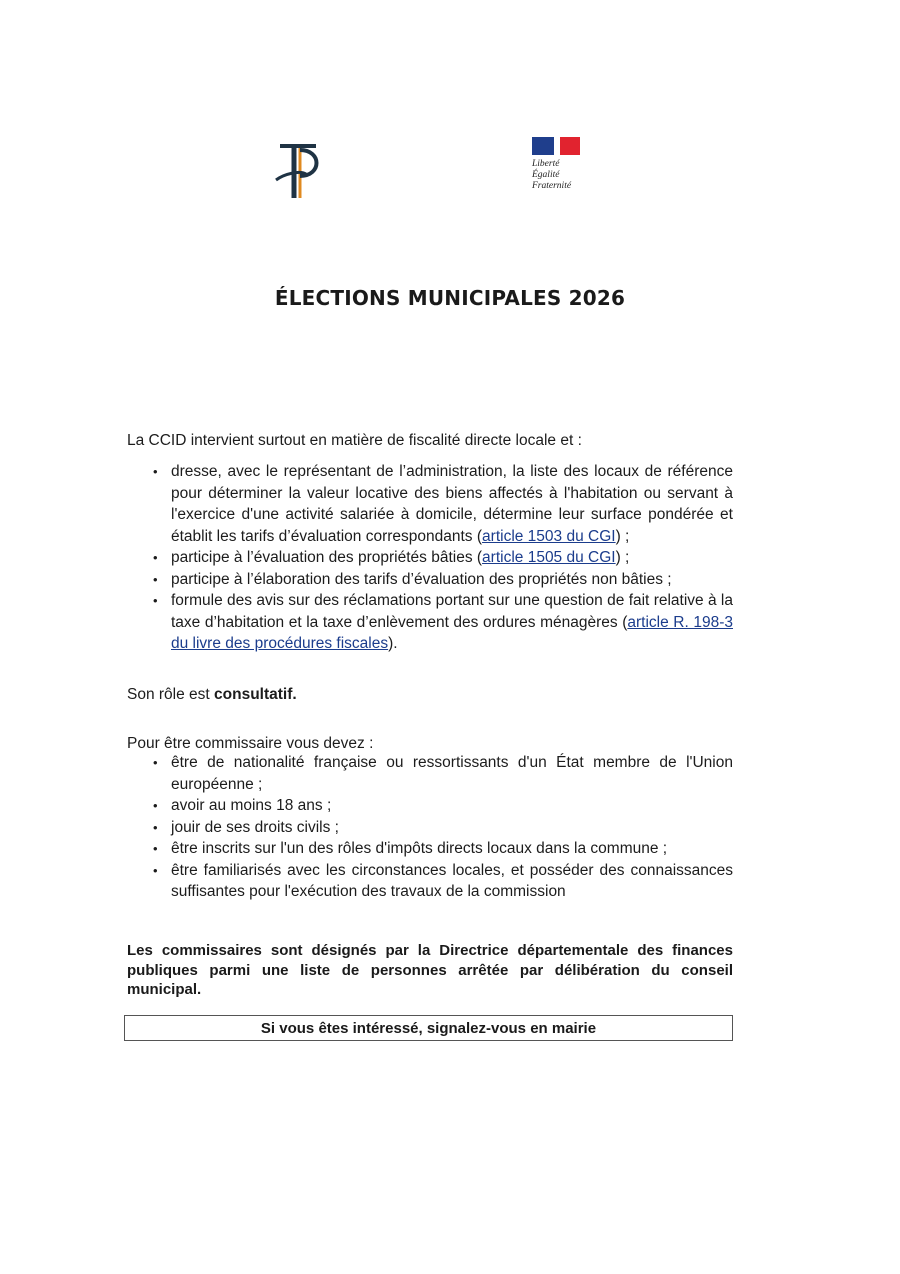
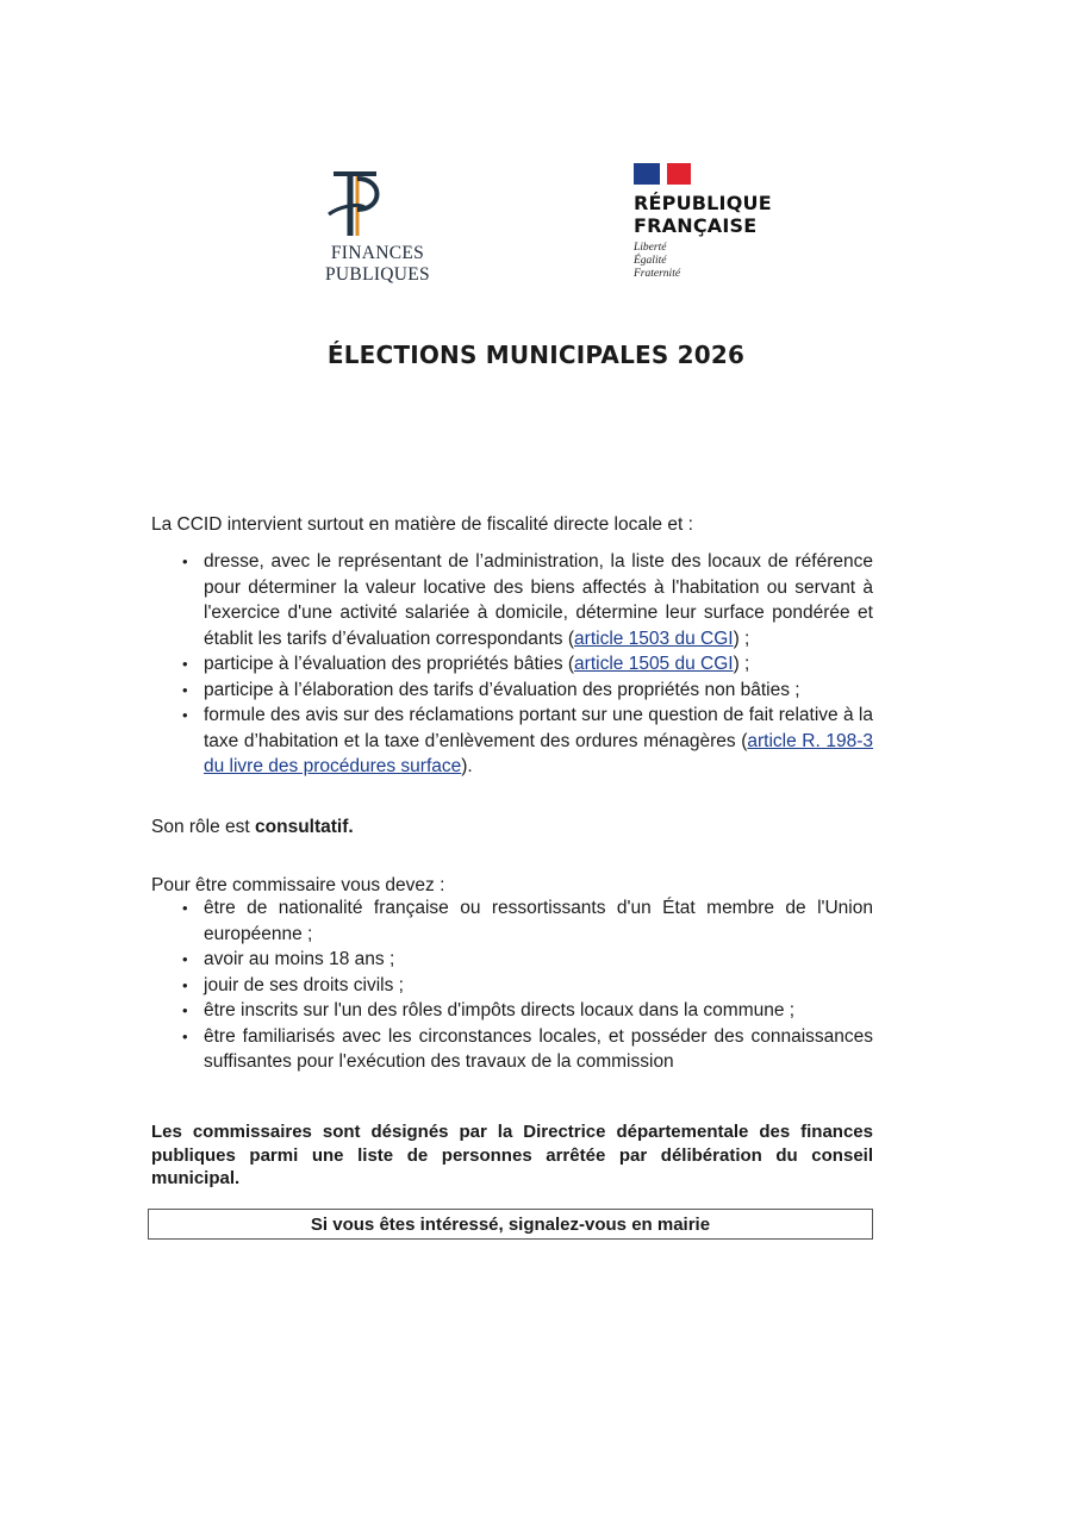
+ FINANCES PUBLIQUES
+ RÉPUBLIQUE
+ FRANÇAISE
  Liberté
  Égalité
  Fraternité
  ÉLECTIONS MUNICIPALES 2026
  La CCID intervient surtout en matière de fiscalité directe locale et :
  •
  dresse, avec le représentant de l’administration, la liste des locaux de référence pour déterminer la valeur locative des biens affectés à l'habitation ou servant à l'exercice d'une activité salariée à domicile, détermine leur surface pondérée et établit les tarifs d’évaluation correspondants (article 1503 du CGI) ;
  •
  participe à l’évaluation des propriétés bâties (article 1505 du CGI) ;
  •
  participe à l’élaboration des tarifs d’évaluation des propriétés non bâties ;
  •
- formule des avis sur des réclamations portant sur une question de fait relative à la taxe d’habitation et la taxe d’enlèvement des ordures ménagères (article R. 198-3 du livre des procédures fiscales).
+ formule des avis sur des réclamations portant sur une question de fait relative à la taxe d’habitation et la taxe d’enlèvement des ordures ménagères (article R. 198-3 du livre des procédures surface).
  Son rôle est consultatif.
  Pour être commissaire vous devez :
  •
  être de nationalité française ou ressortissants d'un État membre de l'Union européenne ;
  •
  avoir au moins 18 ans ;
  •
  jouir de ses droits civils ;
  •
  être inscrits sur l'un des rôles d'impôts directs locaux dans la commune ;
  •
  être familiarisés avec les circonstances locales, et posséder des connaissances suffisantes pour l'exécution des travaux de la commission
  Les commissaires sont désignés par la Directrice départementale des finances publiques parmi une liste de personnes arrêtée par délibération du conseil municipal.
  Si vous êtes intéressé, signalez-vous en mairie
